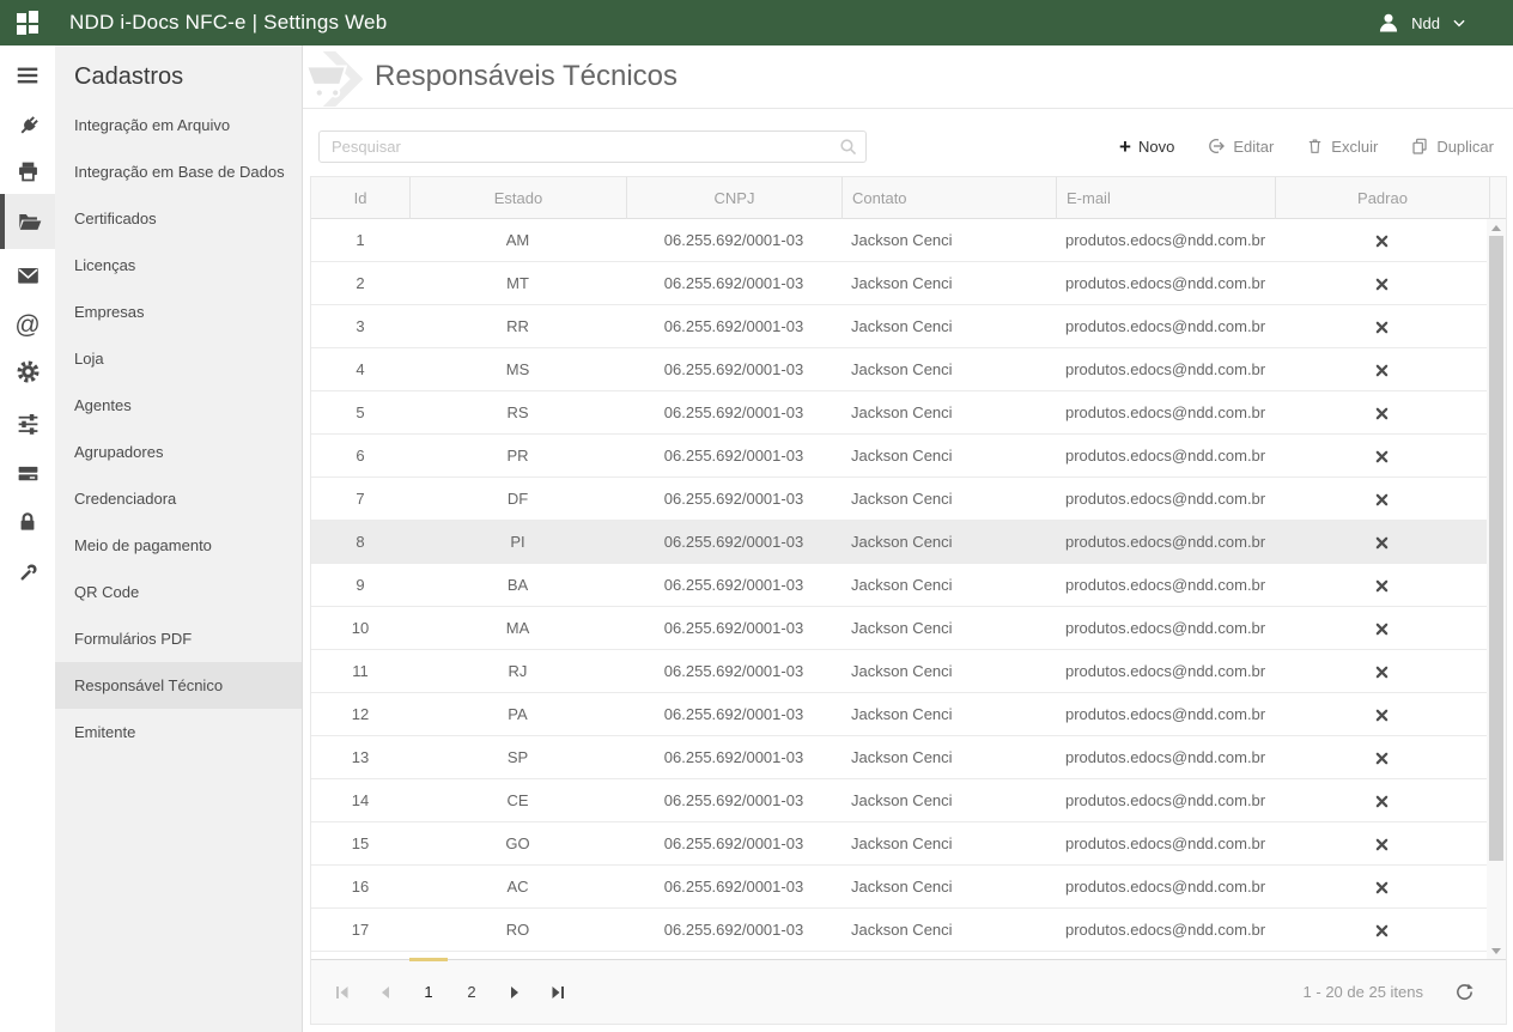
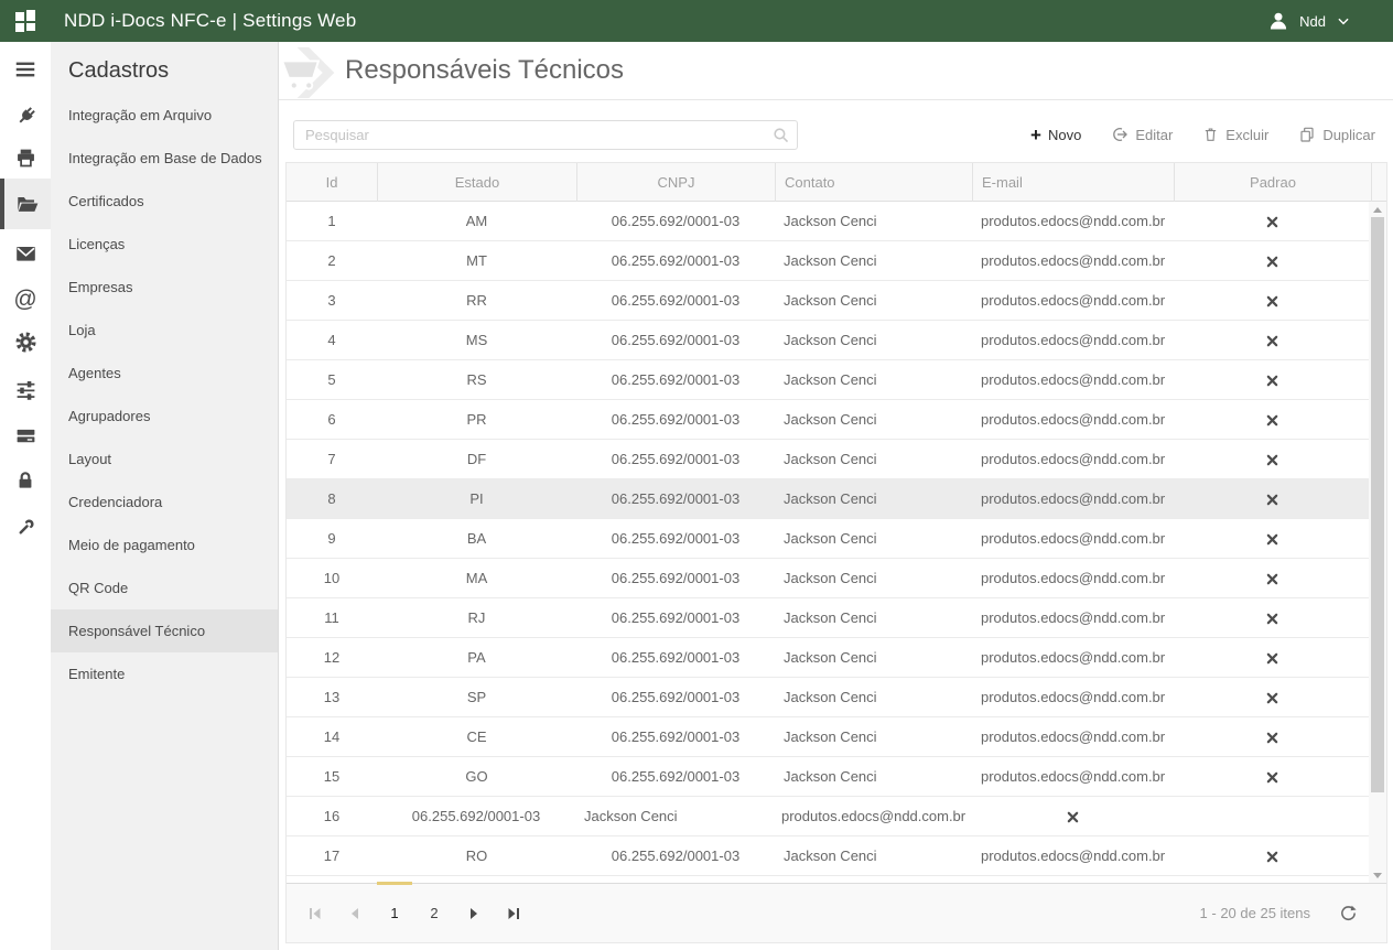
  NDD i-Docs NFC-e | Settings Web
  Ndd
  @
  Cadastros
  Integração em Arquivo
  Integração em Base de Dados
  Certificados
  Licenças
  Empresas
  Loja
  Agentes
  Agrupadores
+ Layout
  Credenciadora
  Meio de pagamento
  QR Code
- Formulários PDF
  Responsável Técnico
  Emitente
  Responsáveis Técnicos
  Pesquisar
  +
  Novo
  Editar
  Excluir
  Duplicar
  Id
  Estado
  CNPJ
  Contato
  E-mail
  Padrao
  1
  AM
  06.255.692/0001-03
  Jackson Cenci
  produtos.edocs@ndd.com.br
  2
  MT
  06.255.692/0001-03
  Jackson Cenci
  produtos.edocs@ndd.com.br
  3
  RR
  06.255.692/0001-03
  Jackson Cenci
  produtos.edocs@ndd.com.br
  4
  MS
  06.255.692/0001-03
  Jackson Cenci
  produtos.edocs@ndd.com.br
  5
  RS
  06.255.692/0001-03
  Jackson Cenci
  produtos.edocs@ndd.com.br
  6
  PR
  06.255.692/0001-03
  Jackson Cenci
  produtos.edocs@ndd.com.br
  7
  DF
  06.255.692/0001-03
  Jackson Cenci
  produtos.edocs@ndd.com.br
  8
  PI
  06.255.692/0001-03
  Jackson Cenci
  produtos.edocs@ndd.com.br
  9
  BA
  06.255.692/0001-03
  Jackson Cenci
  produtos.edocs@ndd.com.br
  10
  MA
  06.255.692/0001-03
  Jackson Cenci
  produtos.edocs@ndd.com.br
  11
  RJ
  06.255.692/0001-03
  Jackson Cenci
  produtos.edocs@ndd.com.br
  12
  PA
  06.255.692/0001-03
  Jackson Cenci
  produtos.edocs@ndd.com.br
  13
  SP
  06.255.692/0001-03
  Jackson Cenci
  produtos.edocs@ndd.com.br
  14
  CE
  06.255.692/0001-03
  Jackson Cenci
  produtos.edocs@ndd.com.br
  15
  GO
  06.255.692/0001-03
  Jackson Cenci
  produtos.edocs@ndd.com.br
  16
- AC
  06.255.692/0001-03
  Jackson Cenci
  produtos.edocs@ndd.com.br
  17
  RO
  06.255.692/0001-03
  Jackson Cenci
  produtos.edocs@ndd.com.br
  1
  2
  1 - 20 de 25 itens
